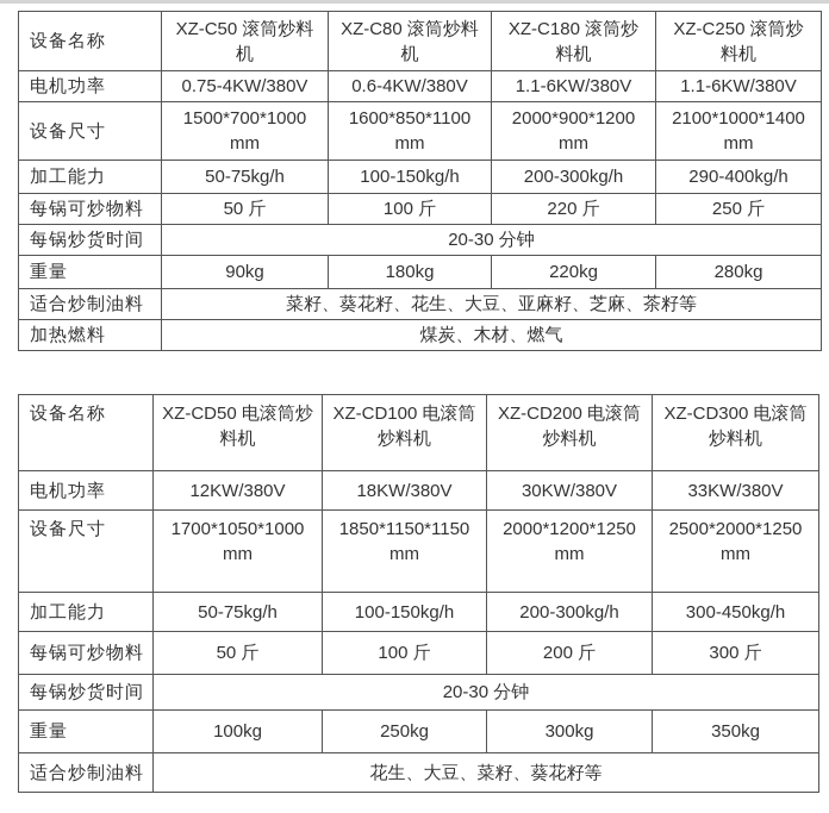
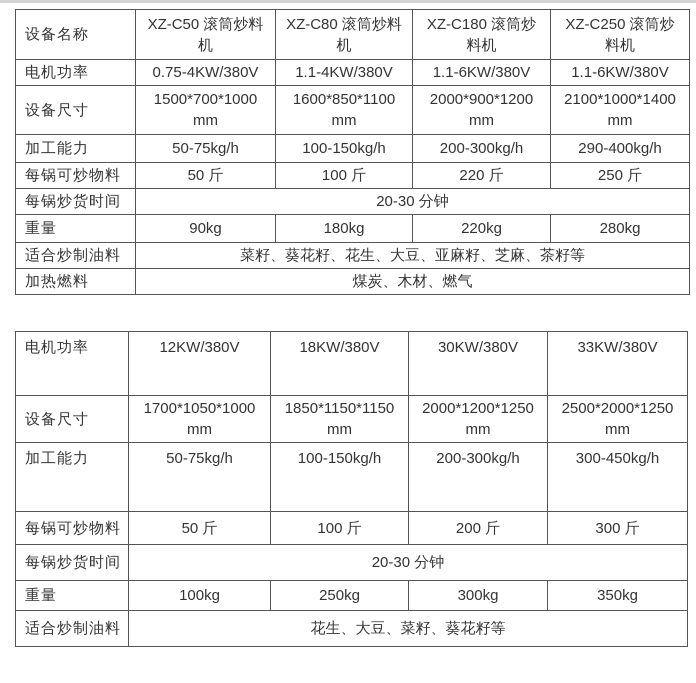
  设备名称	XZ-C50 滚筒炒料机	XZ-C80 滚筒炒料机	XZ-C180 滚筒炒料机	XZ-C250 滚筒炒料机
- 电机功率	0.75-4KW/380V	0.6-4KW/380V	1.1-6KW/380V	1.1-6KW/380V
+ 电机功率	0.75-4KW/380V	1.1-4KW/380V	1.1-6KW/380V	1.1-6KW/380V
  设备尺寸	1500*700*1000 mm	1600*850*1100 mm	2000*900*1200 mm	2100*1000*1400 mm
  加工能力	50-75kg/h	100-150kg/h	200-300kg/h	290-400kg/h
  每锅可炒物料	50 斤	100 斤	220 斤	250 斤
  每锅炒货时间	20-30 分钟
  重量	90kg	180kg	220kg	280kg
  适合炒制油料	菜籽、葵花籽、花生、大豆、亚麻籽、芝麻、茶籽等
  加热燃料	煤炭、木材、燃气
- 设备名称	XZ-CD50 电滚筒炒料机	XZ-CD100 电滚筒炒料机	XZ-CD200 电滚筒炒料机	XZ-CD300 电滚筒炒料机
  电机功率	12KW/380V	18KW/380V	30KW/380V	33KW/380V
  设备尺寸	1700*1050*1000 mm	1850*1150*1150 mm	2000*1200*1250 mm	2500*2000*1250 mm
  加工能力	50-75kg/h	100-150kg/h	200-300kg/h	300-450kg/h
  每锅可炒物料	50 斤	100 斤	200 斤	300 斤
  每锅炒货时间	20-30 分钟
  重量	100kg	250kg	300kg	350kg
  适合炒制油料	花生、大豆、菜籽、葵花籽等
